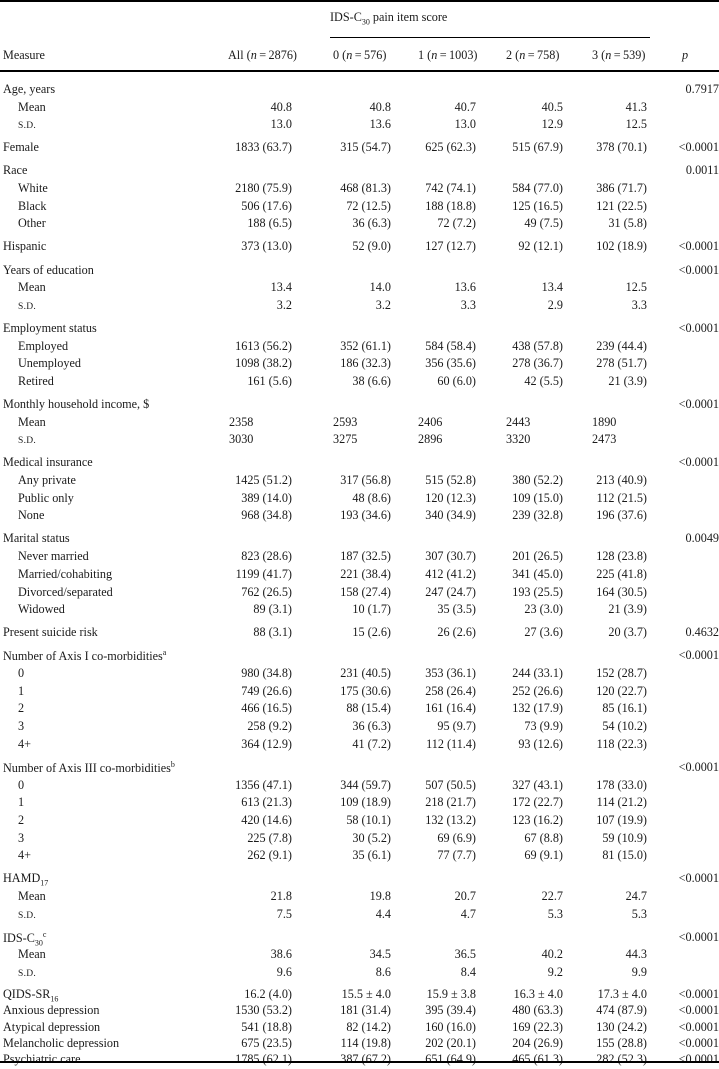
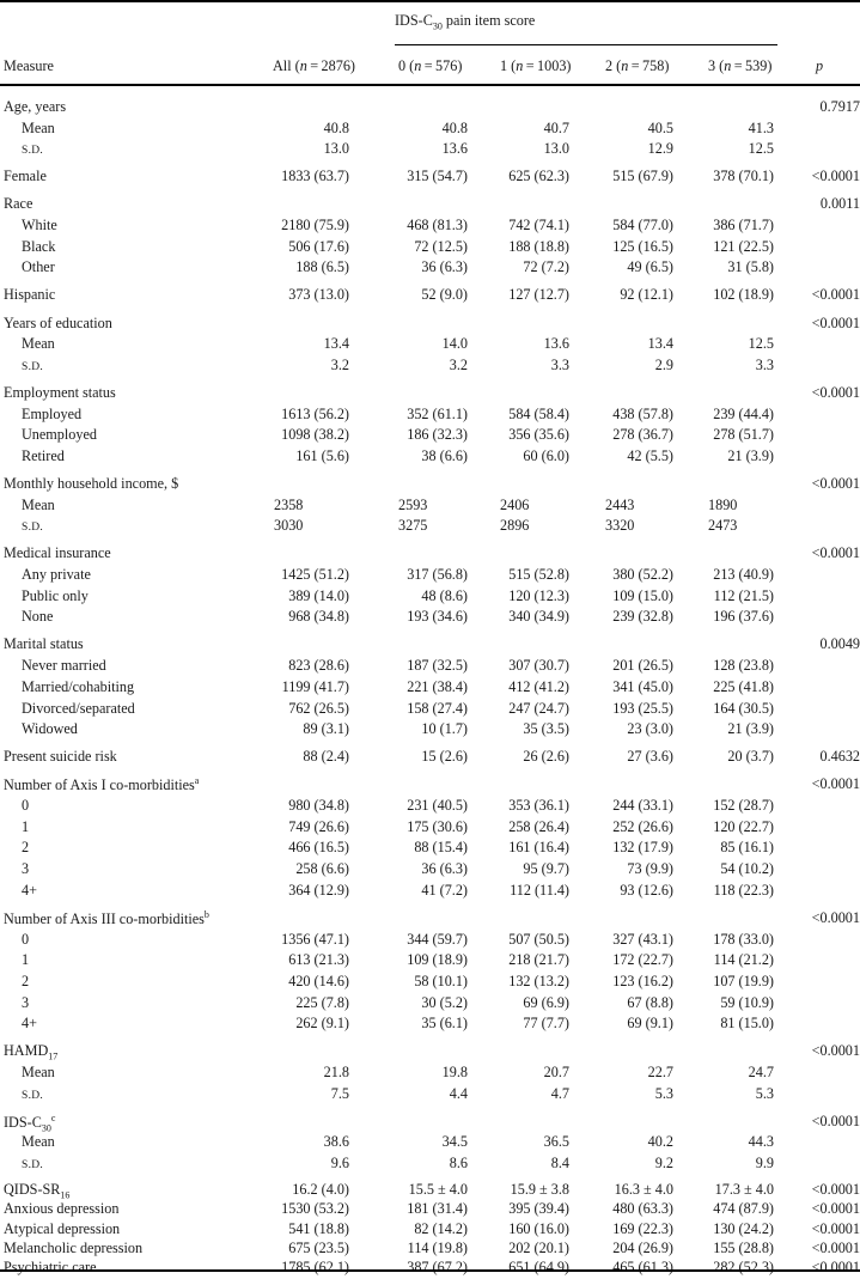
  IDS-C30 pain item score
  Measure
  All (n = 2876)
  0 (n = 576)
  1 (n = 1003)
  2 (n = 758)
  3 (n = 539)
  p
  Age, years
  0.7917
  Mean
  40.8
  40.8
  40.7
  40.5
  41.3
  S.D.
  13.0
  13.6
  13.0
  12.9
  12.5
  Female
  1833 (63.7)
  315 (54.7)
  625 (62.3)
  515 (67.9)
  378 (70.1)
  <0.0001
  Race
  0.0011
  White
  2180 (75.9)
  468 (81.3)
  742 (74.1)
  584 (77.0)
  386 (71.7)
  Black
  506 (17.6)
  72 (12.5)
  188 (18.8)
  125 (16.5)
  121 (22.5)
  Other
  188 (6.5)
  36 (6.3)
  72 (7.2)
- 49 (7.5)
+ 49 (6.5)
  31 (5.8)
  Hispanic
  373 (13.0)
  52 (9.0)
  127 (12.7)
  92 (12.1)
  102 (18.9)
  <0.0001
  Years of education
  <0.0001
  Mean
  13.4
  14.0
  13.6
  13.4
  12.5
  S.D.
  3.2
  3.2
  3.3
  2.9
  3.3
  Employment status
  <0.0001
  Employed
  1613 (56.2)
  352 (61.1)
  584 (58.4)
  438 (57.8)
  239 (44.4)
  Unemployed
  1098 (38.2)
  186 (32.3)
  356 (35.6)
  278 (36.7)
  278 (51.7)
  Retired
  161 (5.6)
  38 (6.6)
  60 (6.0)
  42 (5.5)
  21 (3.9)
  Monthly household income, $
  <0.0001
  Mean
  2358
  2593
  2406
  2443
  1890
  S.D.
  3030
  3275
  2896
  3320
  2473
  Medical insurance
  <0.0001
  Any private
  1425 (51.2)
  317 (56.8)
  515 (52.8)
  380 (52.2)
  213 (40.9)
  Public only
  389 (14.0)
  48 (8.6)
  120 (12.3)
  109 (15.0)
  112 (21.5)
  None
  968 (34.8)
  193 (34.6)
  340 (34.9)
  239 (32.8)
  196 (37.6)
  Marital status
  0.0049
  Never married
  823 (28.6)
  187 (32.5)
  307 (30.7)
  201 (26.5)
  128 (23.8)
  Married/cohabiting
  1199 (41.7)
  221 (38.4)
  412 (41.2)
  341 (45.0)
  225 (41.8)
  Divorced/separated
  762 (26.5)
  158 (27.4)
  247 (24.7)
  193 (25.5)
  164 (30.5)
  Widowed
  89 (3.1)
  10 (1.7)
  35 (3.5)
  23 (3.0)
  21 (3.9)
  Present suicide risk
- 88 (3.1)
+ 88 (2.4)
  15 (2.6)
  26 (2.6)
  27 (3.6)
  20 (3.7)
  0.4632
  Number of Axis I co-morbiditiesa
  <0.0001
  0
  980 (34.8)
  231 (40.5)
  353 (36.1)
  244 (33.1)
  152 (28.7)
  1
  749 (26.6)
  175 (30.6)
  258 (26.4)
  252 (26.6)
  120 (22.7)
  2
  466 (16.5)
  88 (15.4)
  161 (16.4)
  132 (17.9)
  85 (16.1)
  3
- 258 (9.2)
+ 258 (6.6)
  36 (6.3)
  95 (9.7)
  73 (9.9)
  54 (10.2)
  4+
  364 (12.9)
  41 (7.2)
  112 (11.4)
  93 (12.6)
  118 (22.3)
  Number of Axis III co-morbiditiesb
  <0.0001
  0
  1356 (47.1)
  344 (59.7)
  507 (50.5)
  327 (43.1)
  178 (33.0)
  1
  613 (21.3)
  109 (18.9)
  218 (21.7)
  172 (22.7)
  114 (21.2)
  2
  420 (14.6)
  58 (10.1)
  132 (13.2)
  123 (16.2)
  107 (19.9)
  3
  225 (7.8)
  30 (5.2)
  69 (6.9)
  67 (8.8)
  59 (10.9)
  4+
  262 (9.1)
  35 (6.1)
  77 (7.7)
  69 (9.1)
  81 (15.0)
  HAMD17
  <0.0001
  Mean
  21.8
  19.8
  20.7
  22.7
  24.7
  S.D.
  7.5
  4.4
  4.7
  5.3
  5.3
  IDS-C30c
  <0.0001
  Mean
  38.6
  34.5
  36.5
  40.2
  44.3
  S.D.
  9.6
  8.6
  8.4
  9.2
  9.9
  QIDS-SR16
  16.2 (4.0)
  15.5 ± 4.0
  15.9 ± 3.8
  16.3 ± 4.0
  17.3 ± 4.0
  <0.0001
  Anxious depression
  1530 (53.2)
  181 (31.4)
  395 (39.4)
  480 (63.3)
  474 (87.9)
  <0.0001
  Atypical depression
  541 (18.8)
  82 (14.2)
  160 (16.0)
  169 (22.3)
  130 (24.2)
  <0.0001
  Melancholic depression
  675 (23.5)
  114 (19.8)
  202 (20.1)
  204 (26.9)
  155 (28.8)
  <0.0001
  Psychiatric care
  1785 (62.1)
  387 (67.2)
  651 (64.9)
  465 (61.3)
  282 (52.3)
  <0.0001
